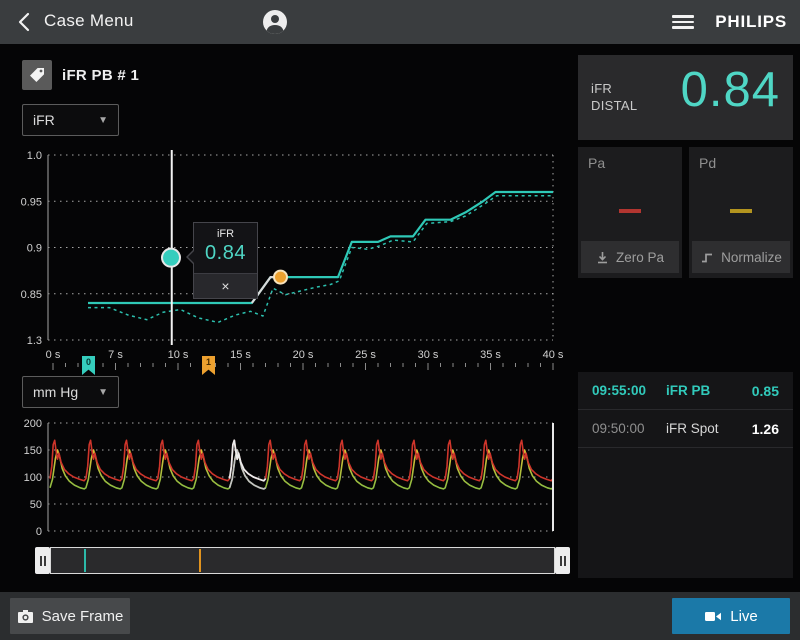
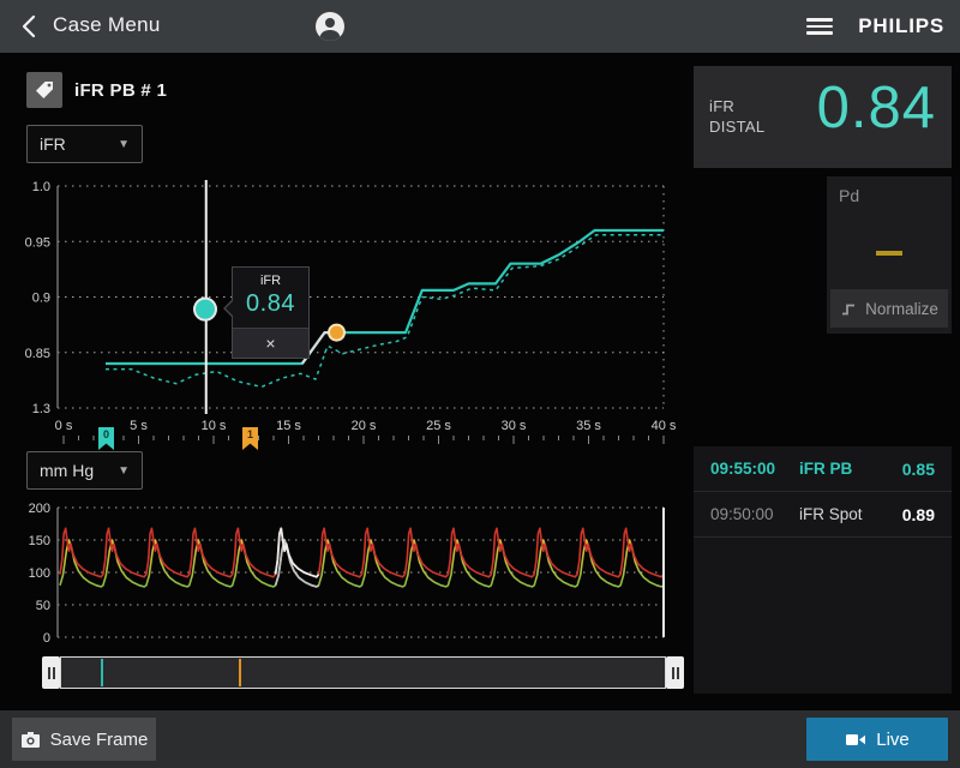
  Case Menu
  PHILIPS
  iFR PB # 1
  iFR
  ▼
  1.0
  0.95
  0.9
  0.85
  1.3
  0 s
- 7 s
+ 5 s
  10 s
  15 s
  20 s
  25 s
  30 s
  35 s
  40 s
  0
  1
  iFR
  0.84
  ×
  mm Hg
  ▼
  200
  150
  100
  50
  0
  iFR
  DISTAL
  0.84
- Pa
- Zero Pa
  Pd
  Normalize
  09:55:00
  iFR PB
  0.85
  09:50:00
  iFR Spot
- 1.26
+ 0.89
  Save Frame
  Live
